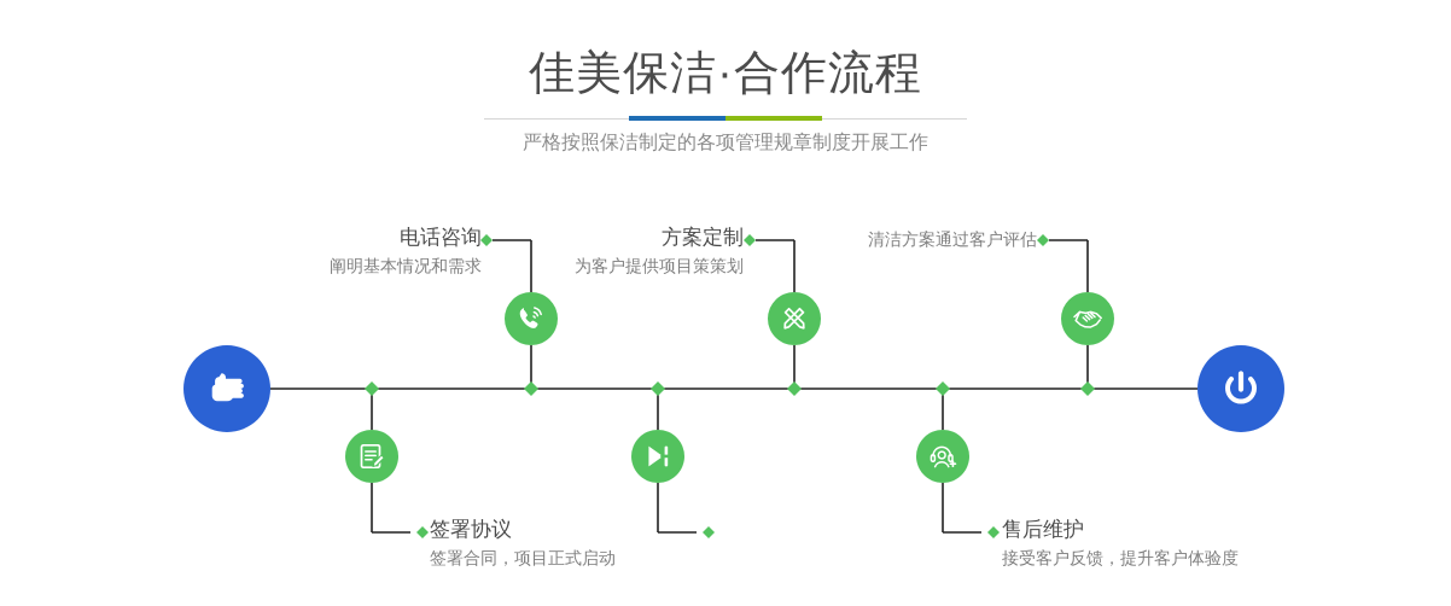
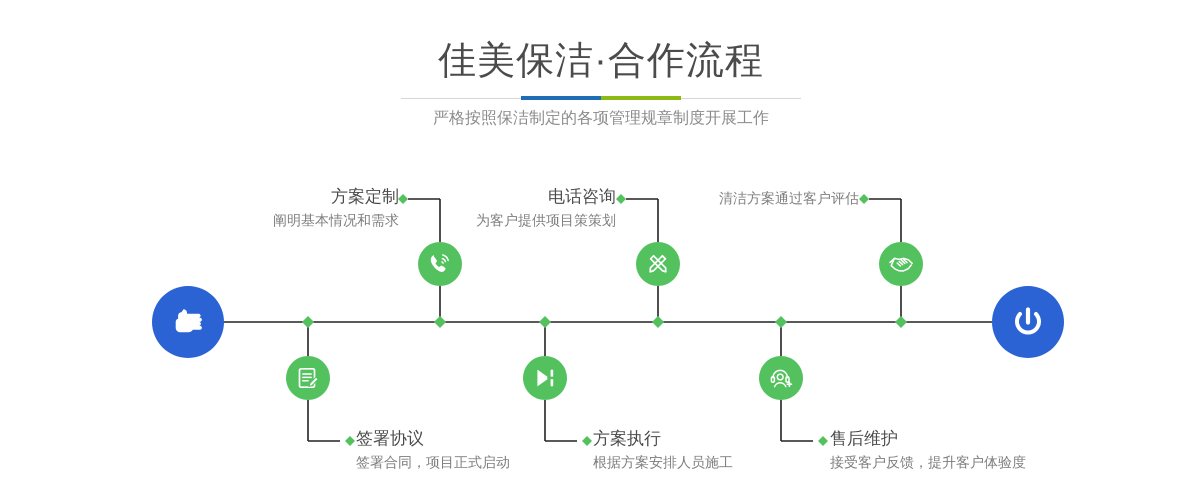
  佳美保洁·合作流程
  严格按照保洁制定的各项管理规章制度开展工作
- 电话咨询
+ 方案定制
  阐明基本情况和需求
  签署协议
  签署合同，项目正式启动
- 方案定制
+ 电话咨询
  为客户提供项目策策划
+ 方案执行
+ 根据方案安排人员施工
  清洁方案通过客户评估
  售后维护
  接受客户反馈，提升客户体验度
